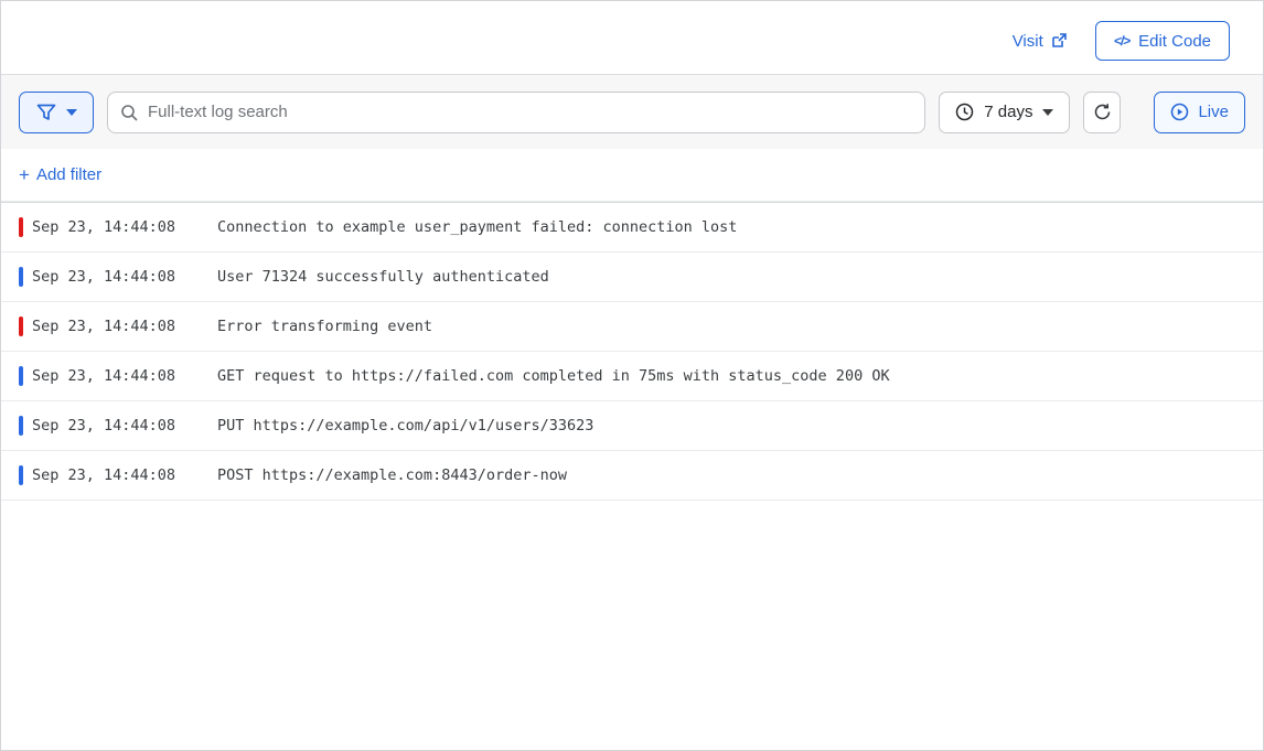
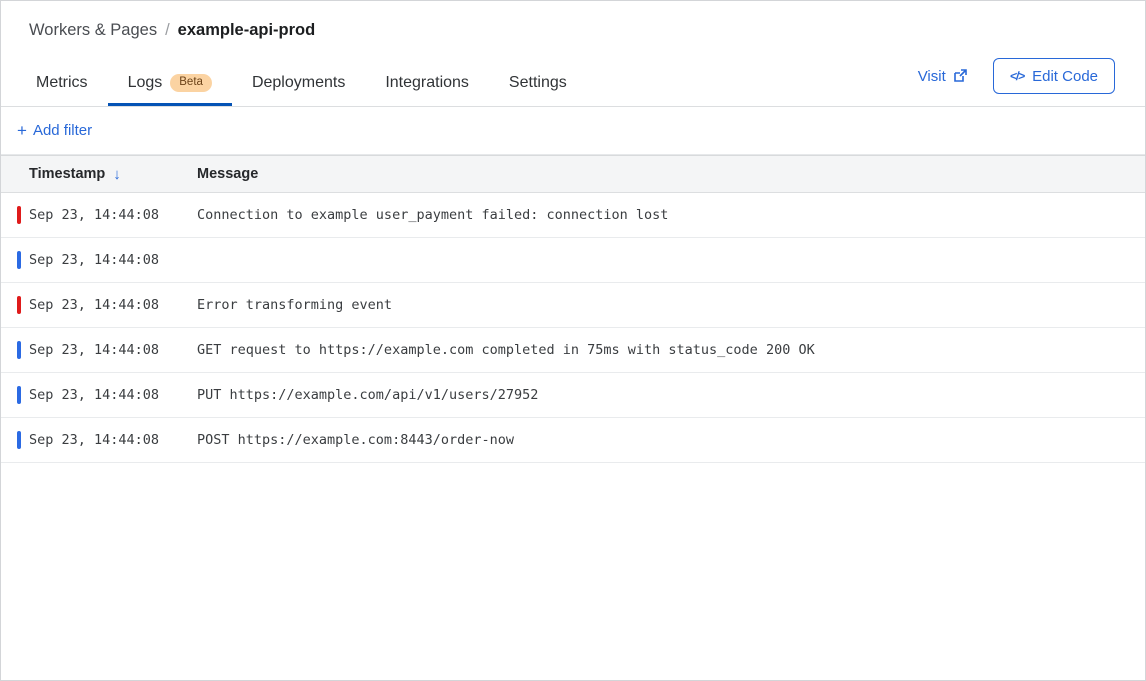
+ Workers & Pages
+ /
+ example-api-prod
+ Metrics
+ Logs
+ Beta
+ Deployments
+ Integrations
+ Settings
  Visit
  Edit Code
- Full-text log search
- 7 days
- Live
  +
  Add filter
+ Timestamp
+ ↓
+ Message
  Sep 23, 14:44:08
  Connection to example user_payment failed: connection lost
  Sep 23, 14:44:08
- User 71324 successfully authenticated
  Sep 23, 14:44:08
  Error transforming event
  Sep 23, 14:44:08
- GET request to https://failed.com completed in 75ms with status_code 200 OK
+ GET request to https://example.com completed in 75ms with status_code 200 OK
  Sep 23, 14:44:08
- PUT https://example.com/api/v1/users/33623
+ PUT https://example.com/api/v1/users/27952
  Sep 23, 14:44:08
  POST https://example.com:8443/order-now
